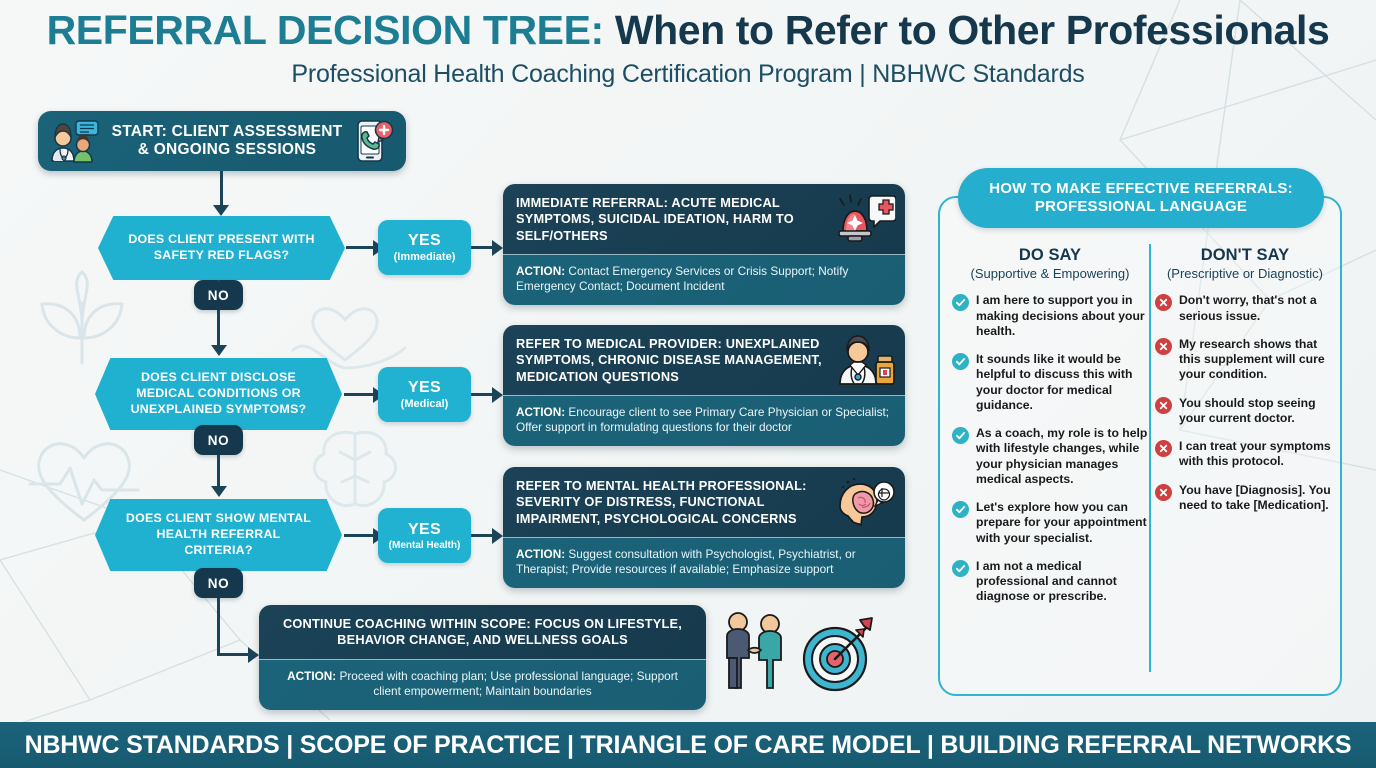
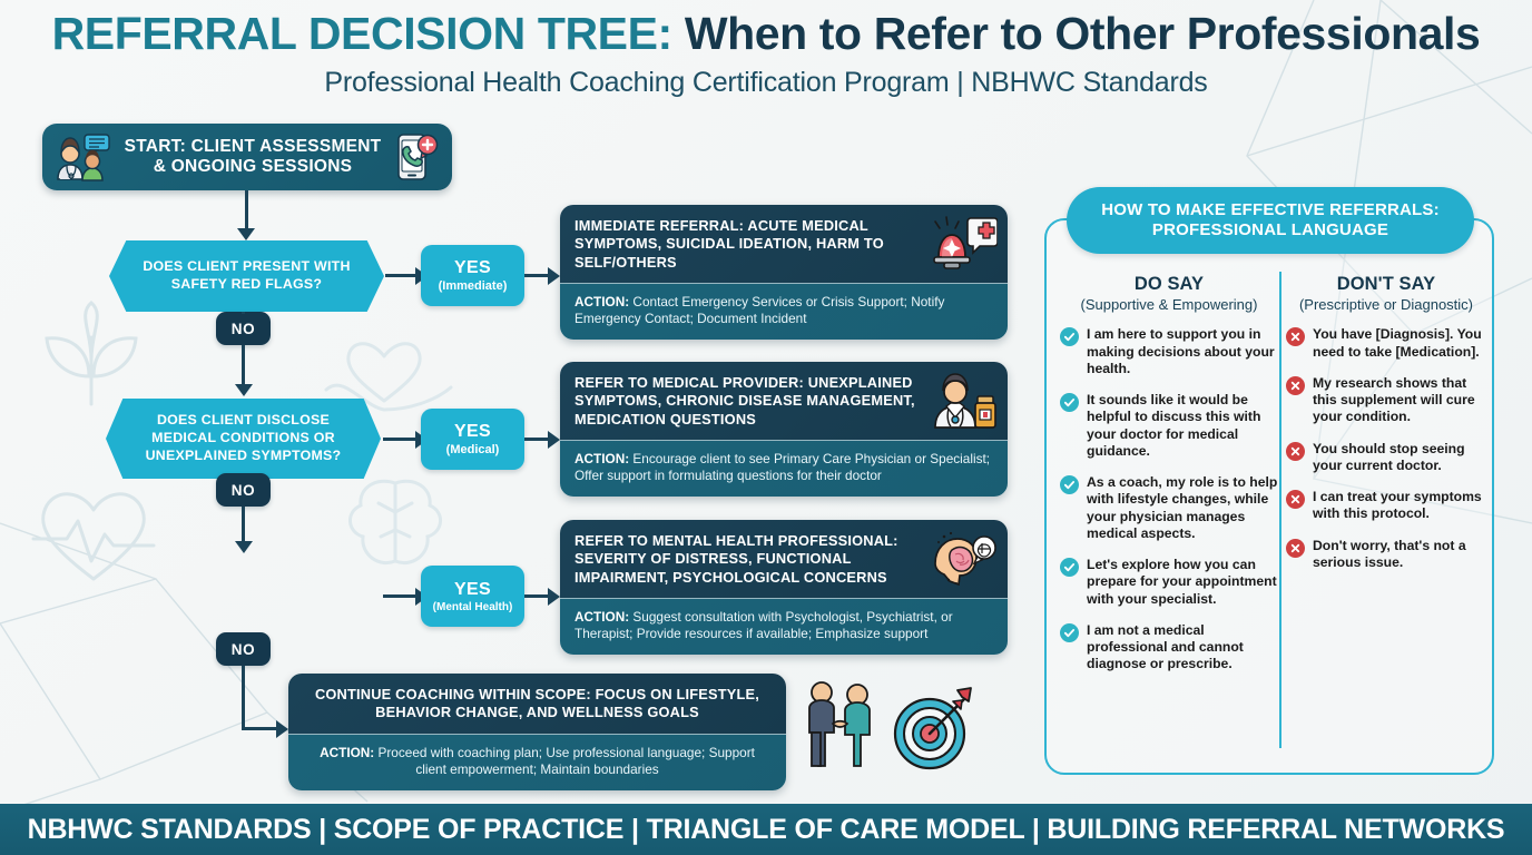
  REFERRAL DECISION TREE: When to Refer to Other Professionals
  Professional Health Coaching Certification Program | NBHWC Standards
  START: CLIENT ASSESSMENT
  & ONGOING SESSIONS
  DOES CLIENT PRESENT WITH SAFETY RED FLAGS?
  YES
  (Immediate)
  NO
  IMMEDIATE REFERRAL: ACUTE MEDICAL SYMPTOMS, SUICIDAL IDEATION, HARM TO SELF/OTHERS
  ACTION: Contact Emergency Services or Crisis Support; Notify Emergency Contact; Document Incident
  DOES CLIENT DISCLOSE MEDICAL CONDITIONS OR UNEXPLAINED SYMPTOMS?
  YES
  (Medical)
  NO
  REFER TO MEDICAL PROVIDER: UNEXPLAINED SYMPTOMS, CHRONIC DISEASE MANAGEMENT, MEDICATION QUESTIONS
  ACTION: Encourage client to see Primary Care Physician or Specialist; Offer support in formulating questions for their doctor
- DOES CLIENT SHOW MENTAL HEALTH REFERRAL CRITERIA?
  YES
  (Mental Health)
  NO
  REFER TO MENTAL HEALTH PROFESSIONAL: SEVERITY OF DISTRESS, FUNCTIONAL IMPAIRMENT, PSYCHOLOGICAL CONCERNS
  ACTION: Suggest consultation with Psychologist, Psychiatrist, or Therapist; Provide resources if available; Emphasize support
  CONTINUE COACHING WITHIN SCOPE: FOCUS ON LIFESTYLE, BEHAVIOR CHANGE, AND WELLNESS GOALS
  ACTION: Proceed with coaching plan; Use professional language; Support client empowerment; Maintain boundaries
  DO SAY
  (Supportive & Empowering)
  I am here to support you in making decisions about your health.
  It sounds like it would be helpful to discuss this with your doctor for medical guidance.
  As a coach, my role is to help with lifestyle changes, while your physician manages medical aspects.
  Let's explore how you can prepare for your appointment with your specialist.
  I am not a medical professional and cannot diagnose or prescribe.
  DON'T SAY
  (Prescriptive or Diagnostic)
- Don't worry, that's not a serious issue.
+ You have [Diagnosis]. You need to take [Medication].
  My research shows that this supplement will cure your condition.
  You should stop seeing your current doctor.
  I can treat your symptoms with this protocol.
- You have [Diagnosis]. You need to take [Medication].
+ Don't worry, that's not a serious issue.
  HOW TO MAKE EFFECTIVE REFERRALS: PROFESSIONAL LANGUAGE
  NBHWC STANDARDS | SCOPE OF PRACTICE | TRIANGLE OF CARE MODEL | BUILDING REFERRAL NETWORKS
